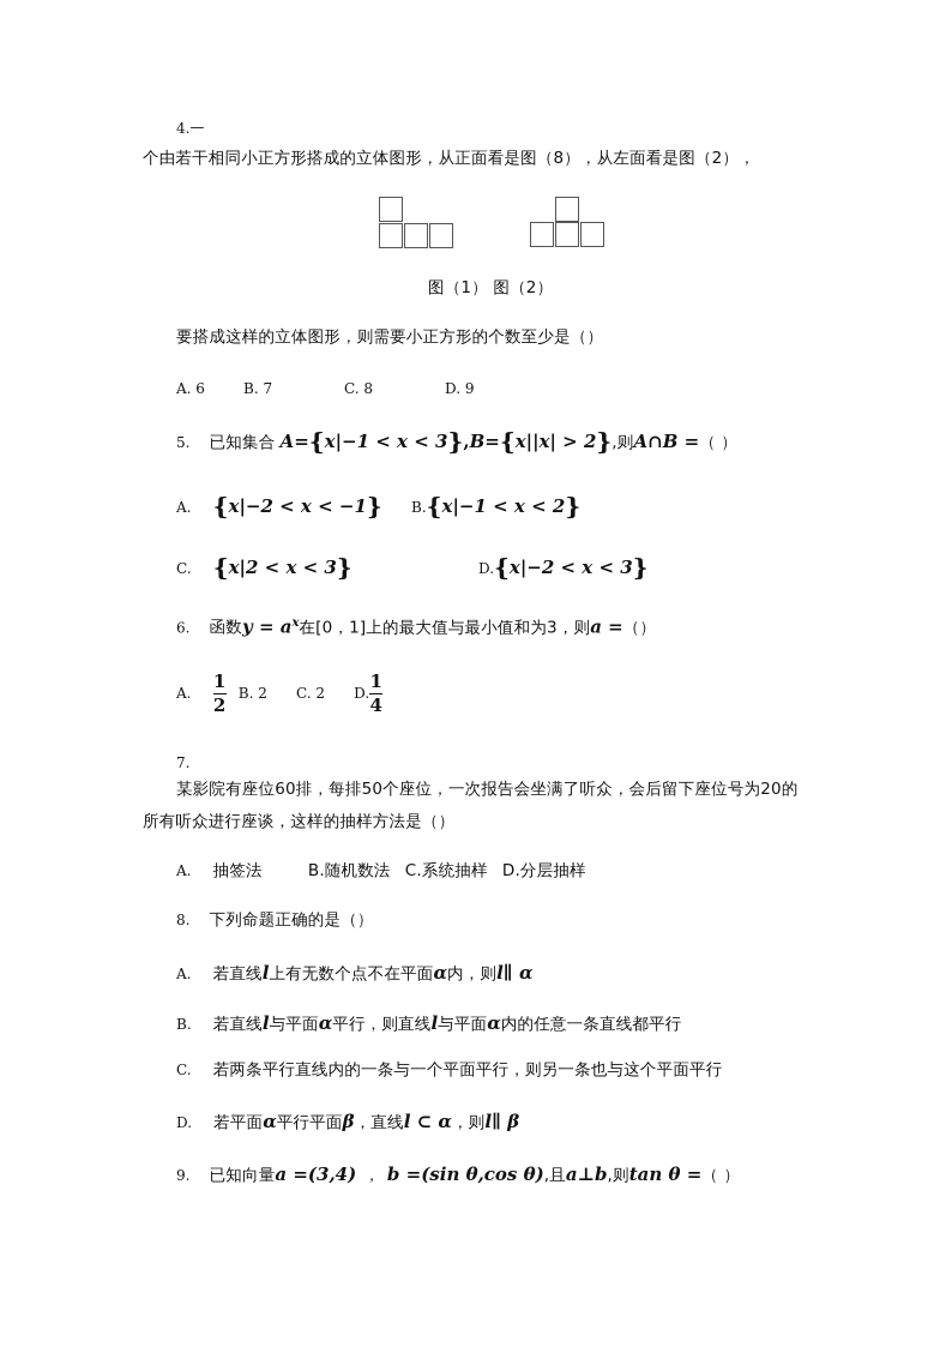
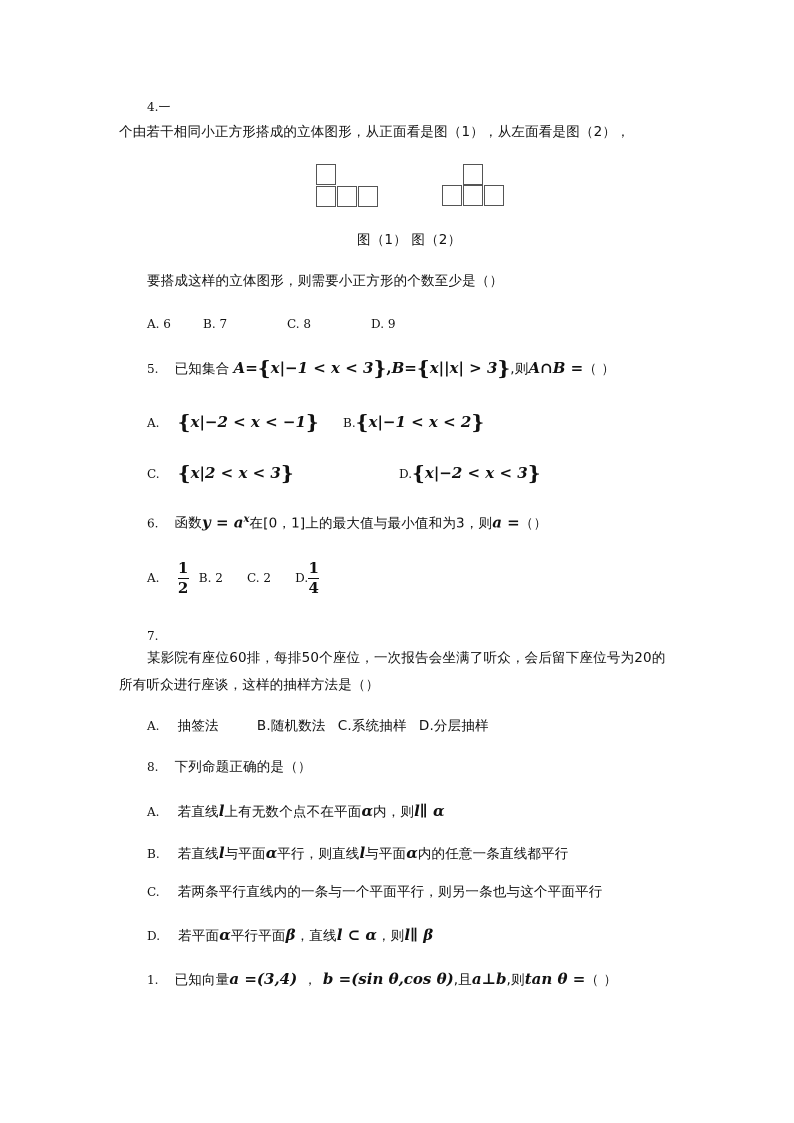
  4.一
- 个由若干相同小正方形搭成的立体图形，从正面看是图（8），从左面看是图（2），
+ 个由若干相同小正方形搭成的立体图形，从正面看是图（1），从左面看是图（2），
  图（1） 图（2）
  要搭成这样的立体图形，则需要小正方形的个数至少是（）
  A. 6
  B. 7
  C. 8
  D. 9
- 5. 已知集合 A={x|−1 < x < 3},B={x||x| > 2},则A∩B =（ ）
+ 5. 已知集合 A={x|−1 < x < 3},B={x||x| > 3},则A∩B =（ ）
  A. {x|−2 < x < −1}
  B.{x|−1 < x < 2}
  C. {x|2 < x < 3}
  D.{x|−2 < x < 3}
  6. 函数y = ax在[0，1]上的最大值与最小值和为3，则a =（）
  A.
  1
  2
  B. 2 C. 2 D.
  1
  4
  7.
  某影院有座位60排，每排50个座位，一次报告会坐满了听众，会后留下座位号为20的
  所有听众进行座谈，这样的抽样方法是（）
  A. 抽签法 B.随机数法 C.系统抽样 D.分层抽样
  8. 下列命题正确的是（）
  A. 若直线l上有无数个点不在平面α内，则l∥ α
  B. 若直线l与平面α平行，则直线l与平面α内的任意一条直线都平行
  C. 若两条平行直线内的一条与一个平面平行，则另一条也与这个平面平行
  D. 若平面α平行平面β，直线l ⊂ α，则l∥ β
- 9. 已知向量a =(3,4) ， b =(sin θ,cos θ),且a⊥b,则tan θ =（ ）
+ 1. 已知向量a =(3,4) ， b =(sin θ,cos θ),且a⊥b,则tan θ =（ ）
